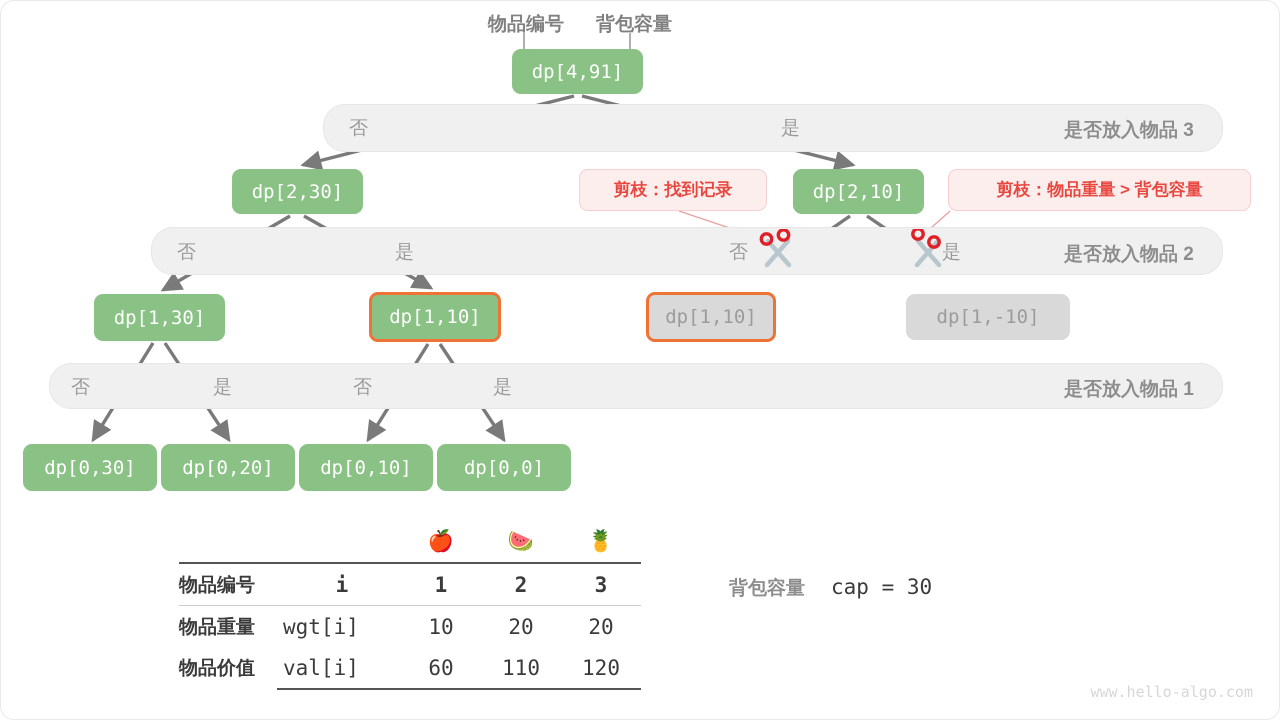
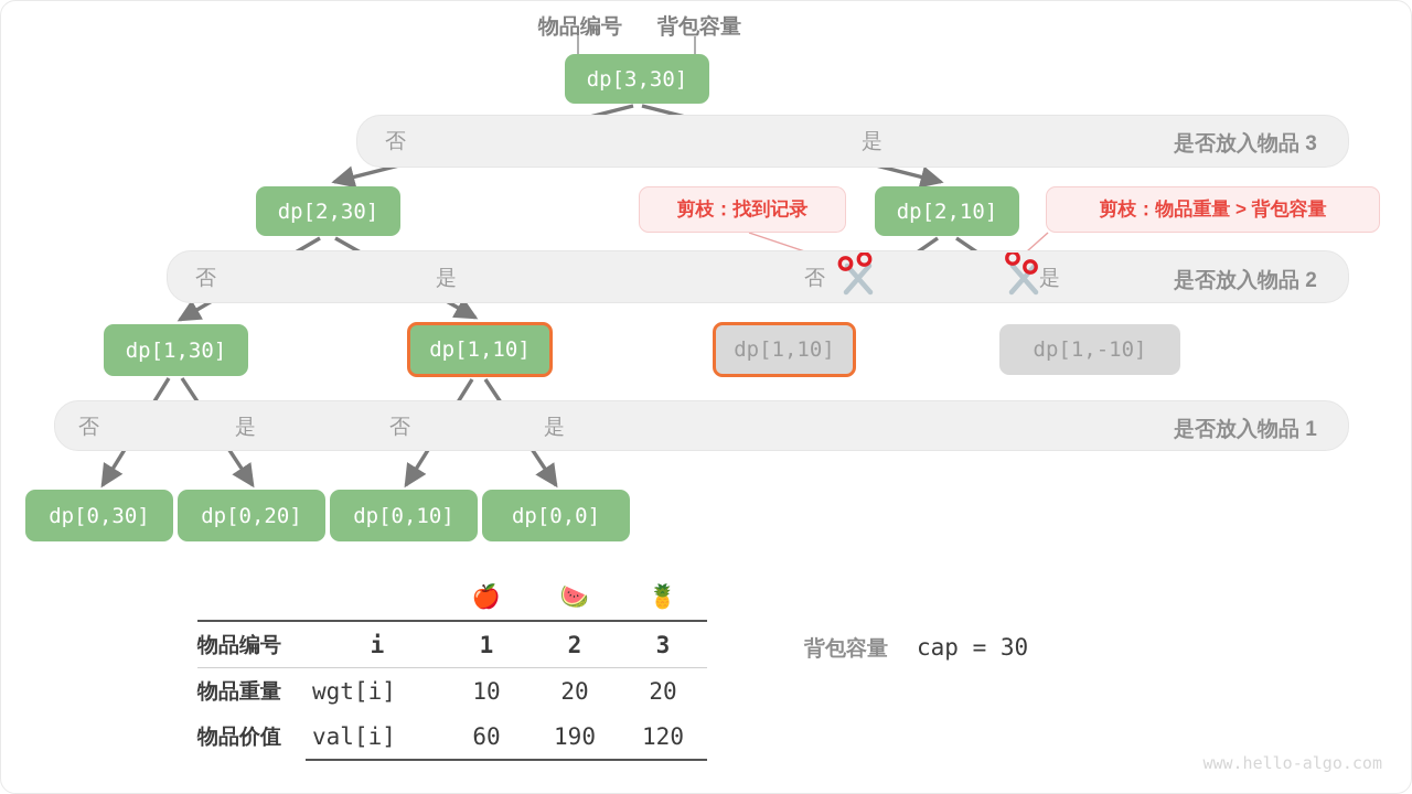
  物品编号
  背包容量
  否
  是
  是否放入物品 3
  否
  是
  否
  是
  是否放入物品 2
  否
  是
  否
  是
  是否放入物品 1
- dp[4,91]
+ dp[3,30]
  dp[2,30]
  dp[2,10]
  dp[1,30]
  dp[1,10]
  dp[1,10]
  dp[1,-10]
  dp[0,30]
  dp[0,20]
  dp[0,10]
  dp[0,0]
  剪枝：找到记录
  剪枝：物品重量 > 背包容量
  		🍎	🍉	🍍
  物品编号	i	1	2	3
  物品重量	wgt[i]	10	20	20
- 物品价值	val[i]	60	110	120
+ 物品价值	val[i]	60	190	120
  背包容量
  cap = 30
  www.hello-algo.com
